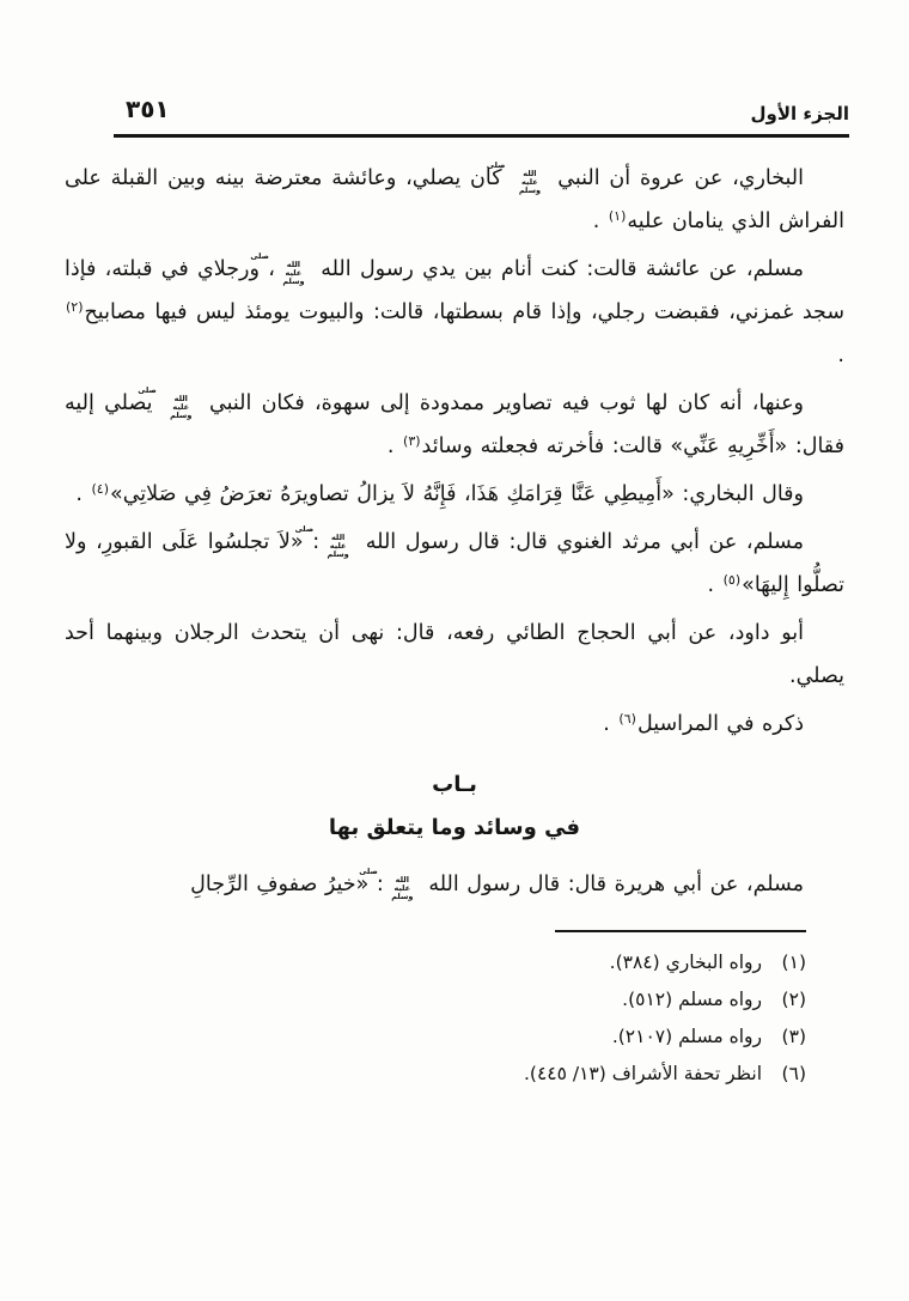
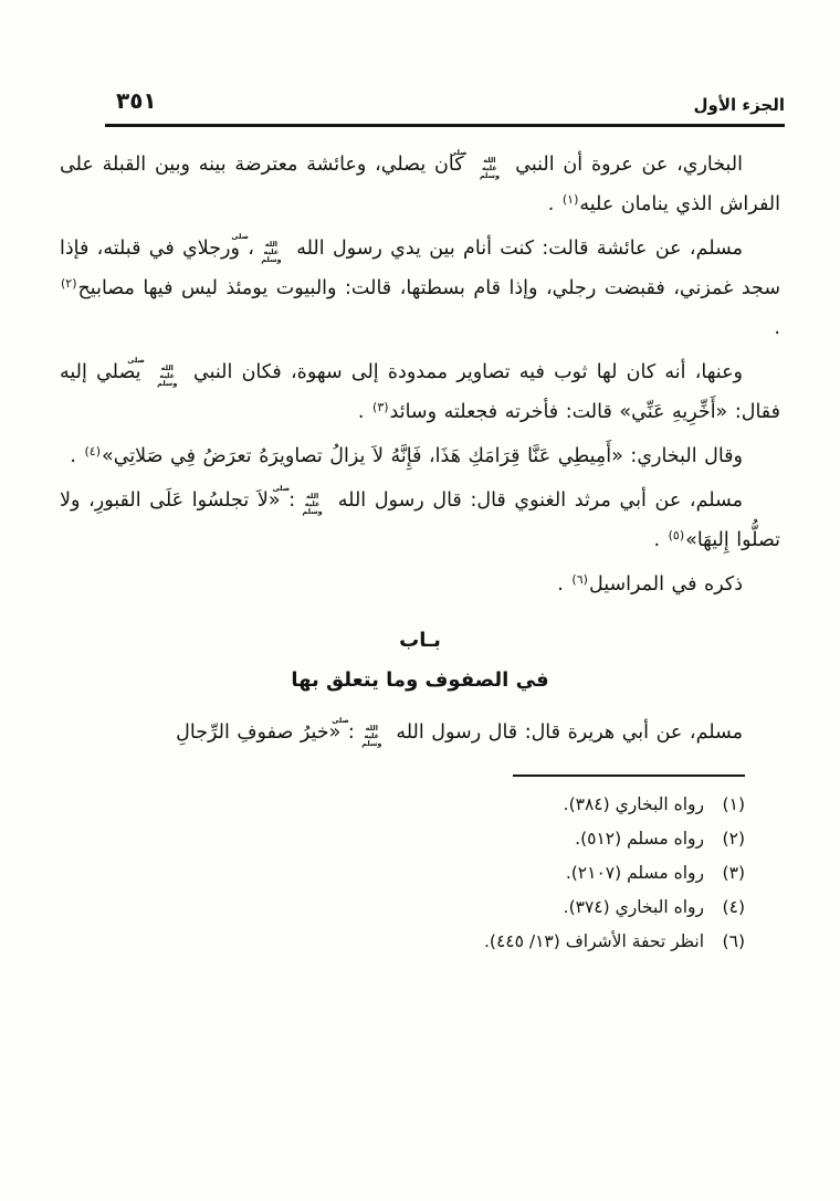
  الجزء الأول
  ٣٥١
  البخاري، عن عروة أن النبي صلى الله عليه وسلم كان يصلي، وعائشة معترضة بينه وبين القبلة على الفراش الذي ينامان عليه(١) .
  مسلم، عن عائشة قالت: كنت أنام بين يدي رسول الله صلى الله عليه وسلم، ورجلاي في قبلته، فإذا سجد غمزني، فقبضت رجلي، وإذا قام بسطتها، قالت: والبيوت يومئذ ليس فيها مصابيح(٢) .
  وعنها، أنه كان لها ثوب فيه تصاوير ممدودة إلى سهوة، فكان النبي صلى الله عليه وسلم يصلي إليه فقال: «أَخِّرِيهِ عَنِّي» قالت: فأخرته فجعلته وسائد(٣) .
  وقال البخاري: «أَمِيطِي عَنَّا قِرَامَكِ هَذَا، فَإِنَّهُ لاَ يزالُ تصاويرَهُ تعرَضُ فِي صَلاتِي»(٤) .
  مسلم، عن أبي مرثد الغنوي قال: قال رسول الله صلى الله عليه وسلم: «لاَ تجلسُوا عَلَى القبورِ، ولا تصلُّوا إِليهَا»(٥) .
- أبو داود، عن أبي الحجاج الطائي رفعه، قال: نهى أن يتحدث الرجلان وبينهما أحد يصلي.
  ذكره في المراسيل(٦) .
  بـاب
- في وسائد وما يتعلق بها
+ في الصفوف وما يتعلق بها
  مسلم، عن أبي هريرة قال: قال رسول الله صلى الله عليه وسلم: «خيرُ صفوفِ الرِّجالِ
  (١)
  رواه البخاري (٣٨٤).
  (٢)
  رواه مسلم (٥١٢).
  (٣)
  رواه مسلم (٢١٠٧).
+ (٤)
+ رواه البخاري (٣٧٤).
  (٦)
  انظر تحفة الأشراف (١٣/ ٤٤٥).
